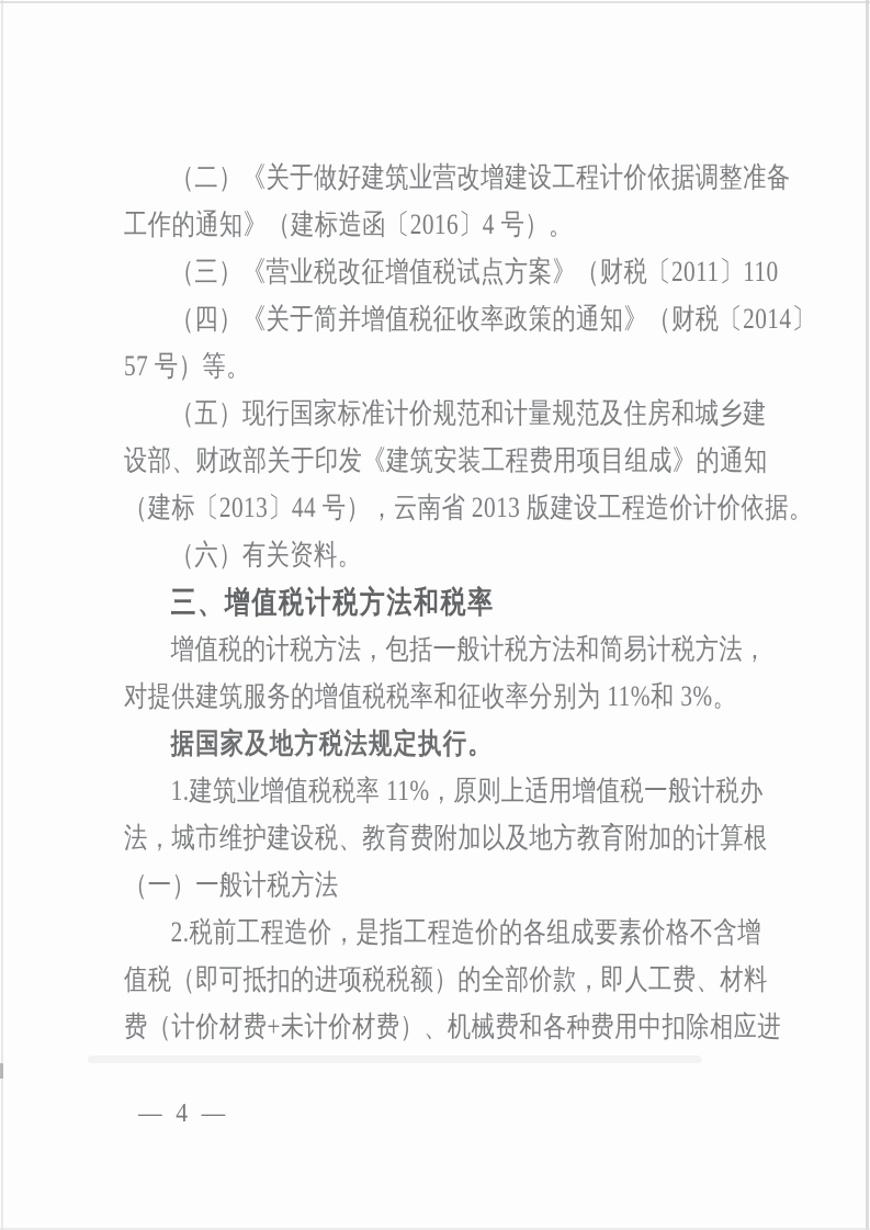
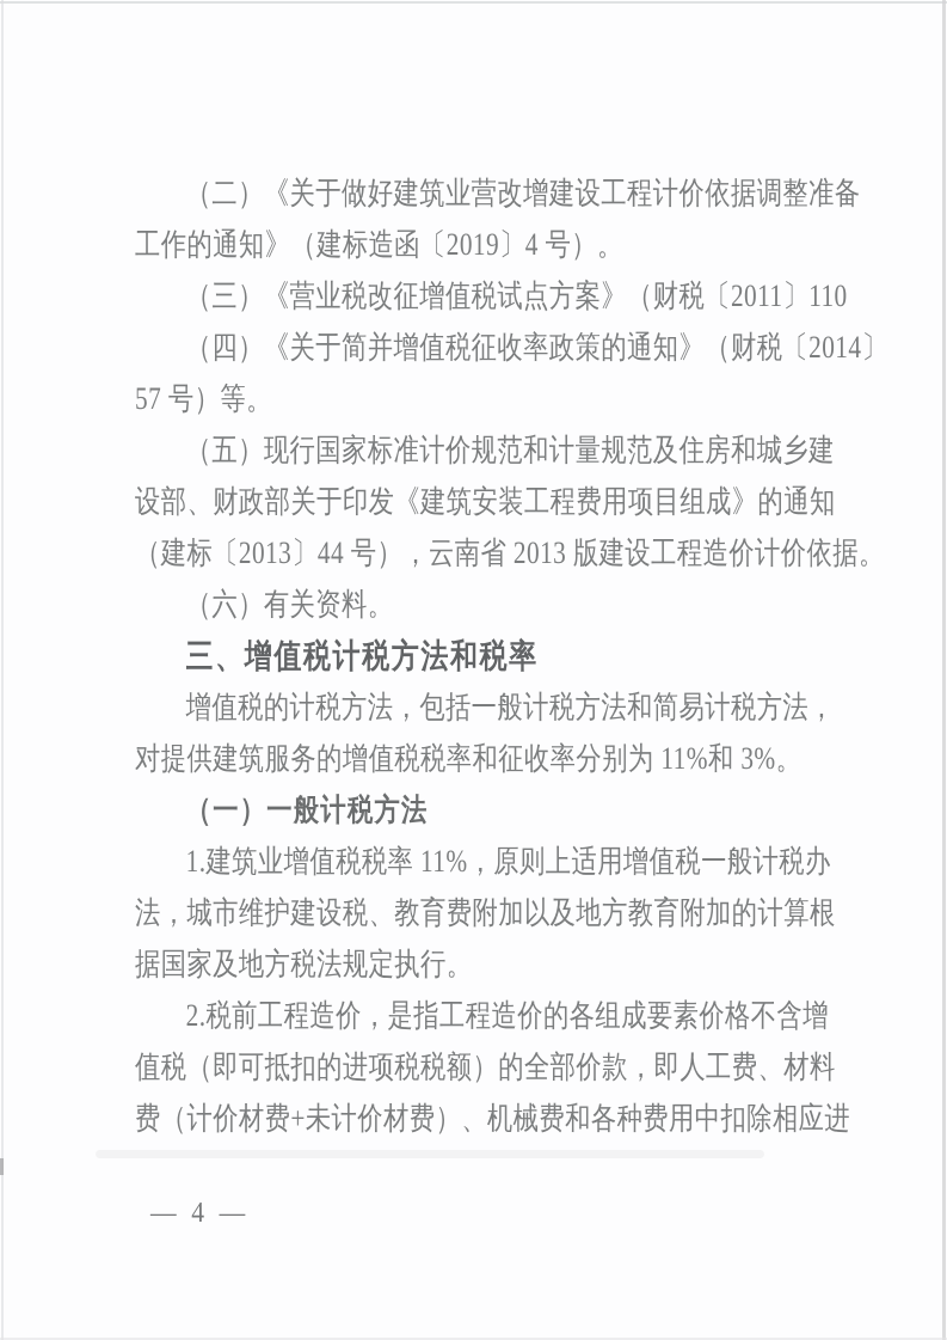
  （二）《关于做好建筑业营改增建设工程计价依据调整准备
- 工作的通知》（建标造函〔2016〕4 号）。
+ 工作的通知》（建标造函〔2019〕4 号）。
  （三）《营业税改征增值税试点方案》（财税〔2011〕110
  （四）《关于简并增值税征收率政策的通知》（财税〔2014〕
  57 号）等。
  （五）现行国家标准计价规范和计量规范及住房和城乡建
  设部、财政部关于印发《建筑安装工程费用项目组成》的通知
  （建标〔2013〕44 号），云南省 2013 版建设工程造价计价依据。
  （六）有关资料。
  三、增值税计税方法和税率
  增值税的计税方法，包括一般计税方法和简易计税方法，
  对提供建筑服务的增值税税率和征收率分别为 11%和 3%。
- 据国家及地方税法规定执行。
+ （一）一般计税方法
  1.建筑业增值税税率 11%，原则上适用增值税一般计税办
  法，城市维护建设税、教育费附加以及地方教育附加的计算根
- （一）一般计税方法
+ 据国家及地方税法规定执行。
  2.税前工程造价，是指工程造价的各组成要素价格不含增
  值税（即可抵扣的进项税税额）的全部价款，即人工费、材料
  费（计价材费+未计价材费）、机械费和各种费用中扣除相应进
  — 4 —
